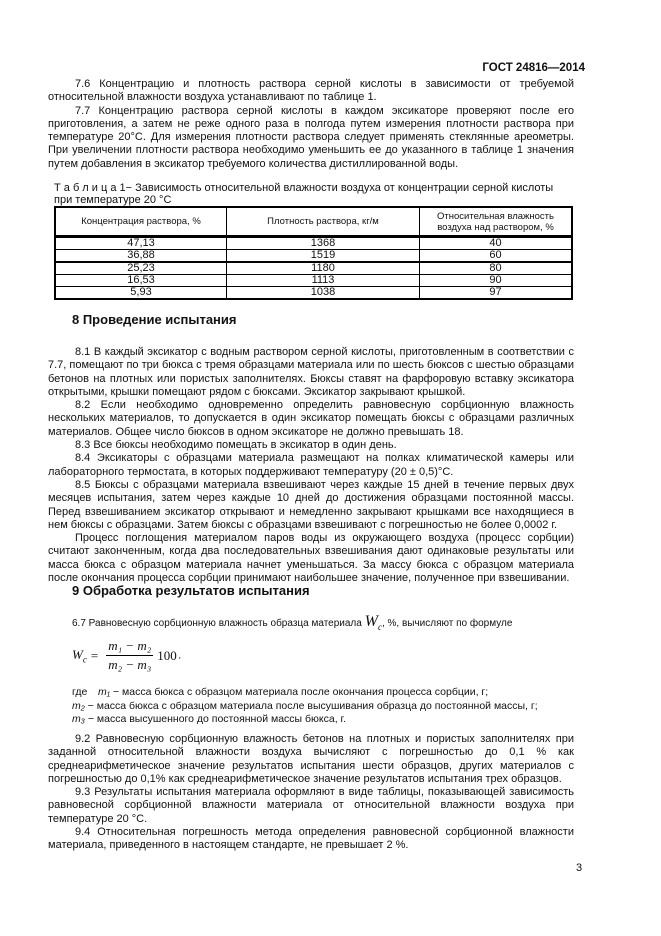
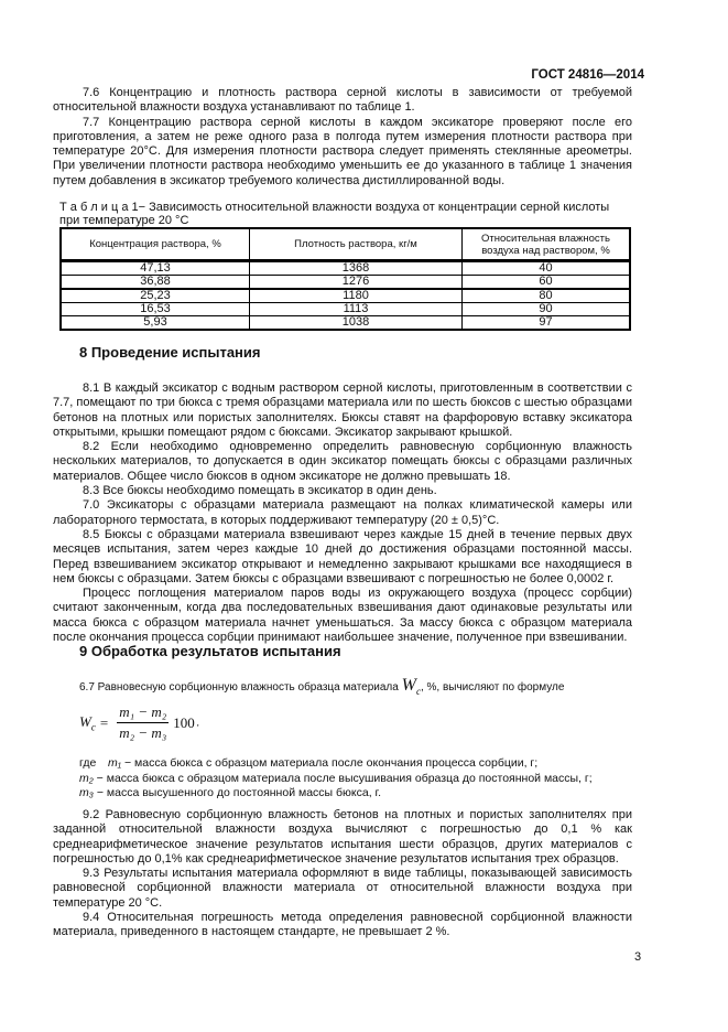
  ГОСТ 24816—2014
  7.6 Концентрацию и плотность раствора серной кислоты в зависимости от требуемой относительной влажности воздуха устанавливают по таблице 1.
  7.7 Концентрацию раствора серной кислоты в каждом эксикаторе проверяют после его приготовления, а затем не реже одного раза в полгода путем измерения плотности раствора при температуре 20°С. Для измерения плотности раствора следует применять стеклянные ареометры. При увеличении плотности раствора необходимо уменьшить ее до указанного в таблице 1 значения путем добавления в эксикатор требуемого количества дистиллированной воды.
  Т а б л и ц а 1− Зависимость относительной влажности воздуха от концентрации серной кислоты при температуре 20 °С
  Концентрация раствора, %	Плотность раствора, кг/м	Относительная влажность воздуха над раствором, %
  47,13	1368	40
- 36,88	1519	60
+ 36,88	1276	60
  25,23	1180	80
  16,53	1113	90
  5,93	1038	97
  8 Проведение испытания
  8.1 В каждый эксикатор с водным раствором серной кислоты, приготовленным в соответствии с 7.7, помещают по три бюкса с тремя образцами материала или по шесть бюксов с шестью образцами бетонов на плотных или пористых заполнителях. Бюксы ставят на фарфоровую вставку эксикатора открытыми, крышки помещают рядом с бюксами. Эксикатор закрывают крышкой.
  8.2 Если необходимо одновременно определить равновесную сорбционную влажность нескольких материалов, то допускается в один эксикатор помещать бюксы с образцами различных материалов. Общее число бюксов в одном эксикаторе не должно превышать 18.
  8.3 Все бюксы необходимо помещать в эксикатор в один день.
- 8.4 Эксикаторы с образцами материала размещают на полках климатической камеры или лабораторного термостата, в которых поддерживают температуру (20 ± 0,5)°С.
+ 7.0 Эксикаторы с образцами материала размещают на полках климатической камеры или лабораторного термостата, в которых поддерживают температуру (20 ± 0,5)°С.
  8.5 Бюксы с образцами материала взвешивают через каждые 15 дней в течение первых двух месяцев испытания, затем через каждые 10 дней до достижения образцами постоянной массы. Перед взвешиванием эксикатор открывают и немедленно закрывают крышками все находящиеся в нем бюксы с образцами. Затем бюксы с образцами взвешивают с погрешностью не более 0,0002 г.
  Процесс поглощения материалом паров воды из окружающего воздуха (процесс сорбции) считают законченным, когда два последовательных взвешивания дают одинаковые результаты или масса бюкса с образцом материала начнет уменьшаться. За массу бюкса с образцом материала после окончания процесса сорбции принимают наибольшее значение, полученное при взвешивании.
  9 Обработка результатов испытания
  6.7 Равновесную сорбционную влажность образца материала Wc, %, вычисляют по формуле
  Wc
  =
  m₁ − m₂
  m₂ − m₃
  100
  ,
  где m₁ − масса бюкса с образцом материала после окончания процесса сорбции, г;
  m₂ − масса бюкса с образцом материала после высушивания образца до постоянной массы, г;
  m₃ − масса высушенного до постоянной массы бюкса, г.
  9.2 Равновесную сорбционную влажность бетонов на плотных и пористых заполнителях при заданной относительной влажности воздуха вычисляют с погрешностью до 0,1 % как среднеарифметическое значение результатов испытания шести образцов, других материалов с погрешностью до 0,1% как среднеарифметическое значение результатов испытания трех образцов.
  9.3 Результаты испытания материала оформляют в виде таблицы, показывающей зависимость равновесной сорбционной влажности материала от относительной влажности воздуха при температуре 20 °С.
  9.4 Относительная погрешность метода определения равновесной сорбционной влажности материала, приведенного в настоящем стандарте, не превышает 2 %.
  3
